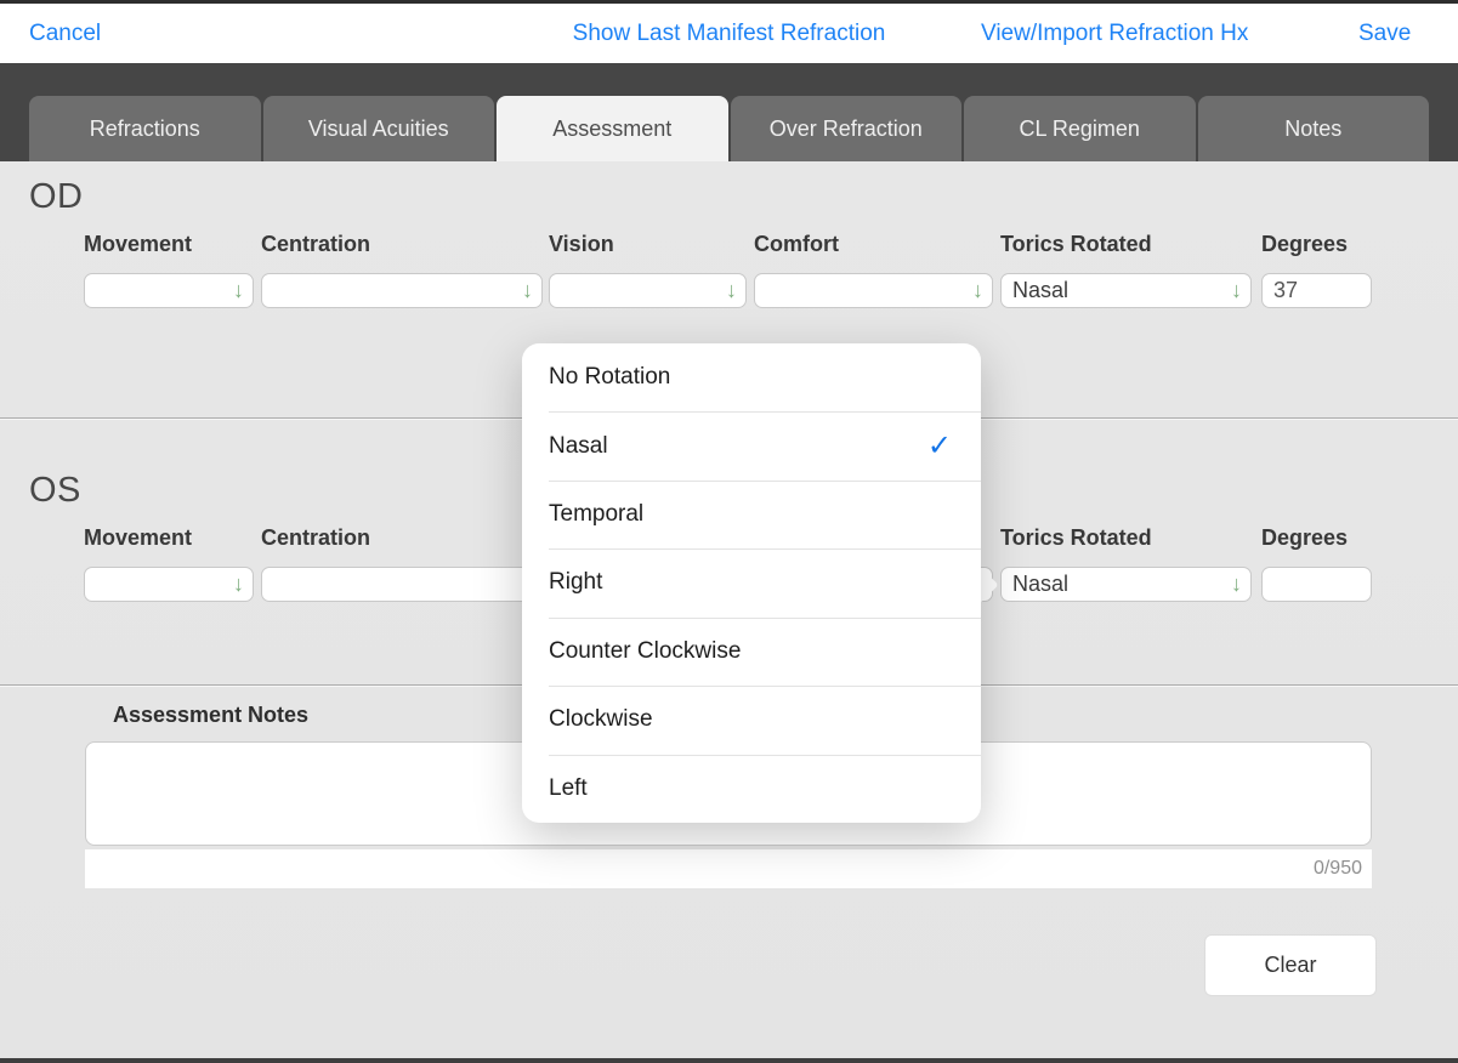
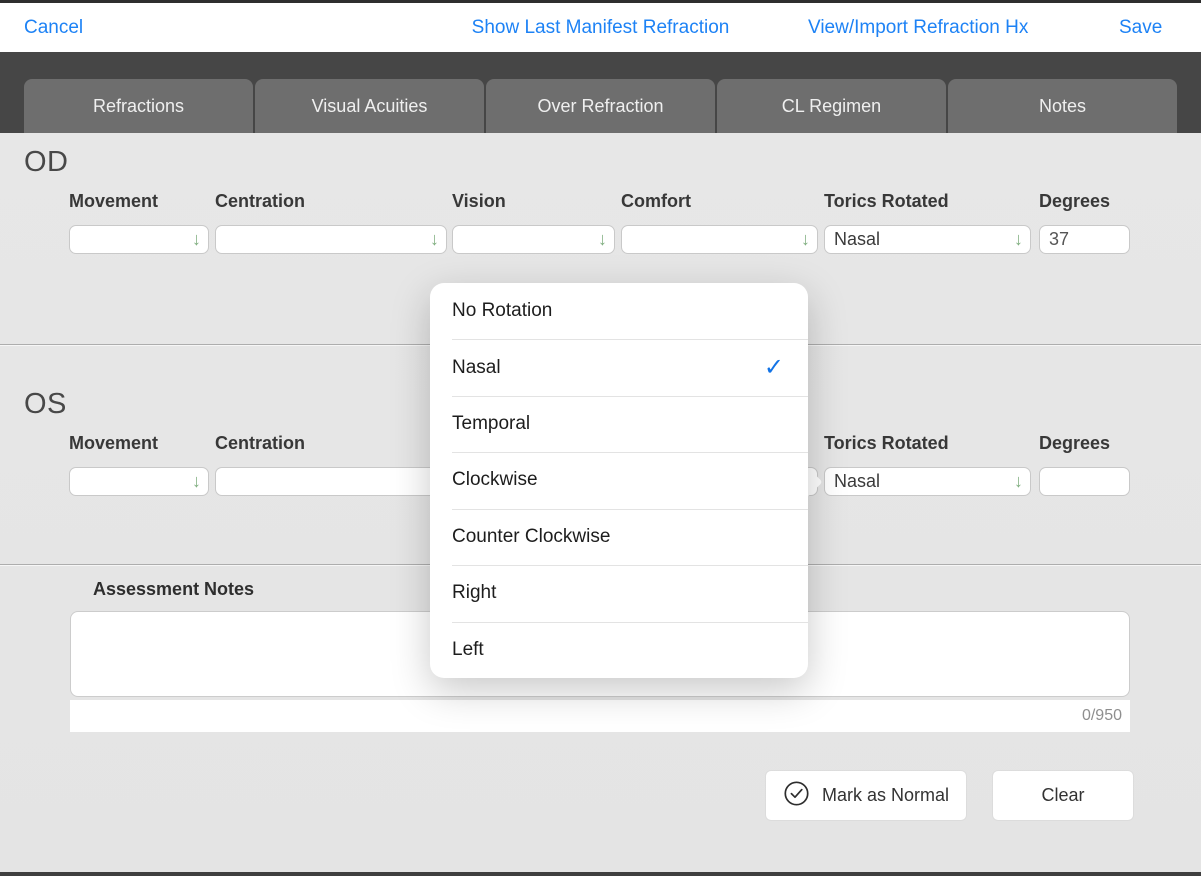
  Cancel
  Show Last Manifest Refraction
  View/Import Refraction Hx
  Save
  Refractions
  Visual Acuities
- Assessment
  Over Refraction
  CL Regimen
  Notes
  OD
  Movement
  Centration
  Vision
  Comfort
  Torics Rotated
  Degrees
  ↓
  ↓
  ↓
  ↓
  Nasal
  ↓
  37
  OS
  Movement
  Centration
  Torics Rotated
  Degrees
  ↓
  Nasal
  ↓
  Assessment Notes
  0/950
+ Mark as Normal
  Clear
  No Rotation
  Nasal
  ✓
  Temporal
- Right
+ Clockwise
  Counter Clockwise
- Clockwise
+ Right
  Left
